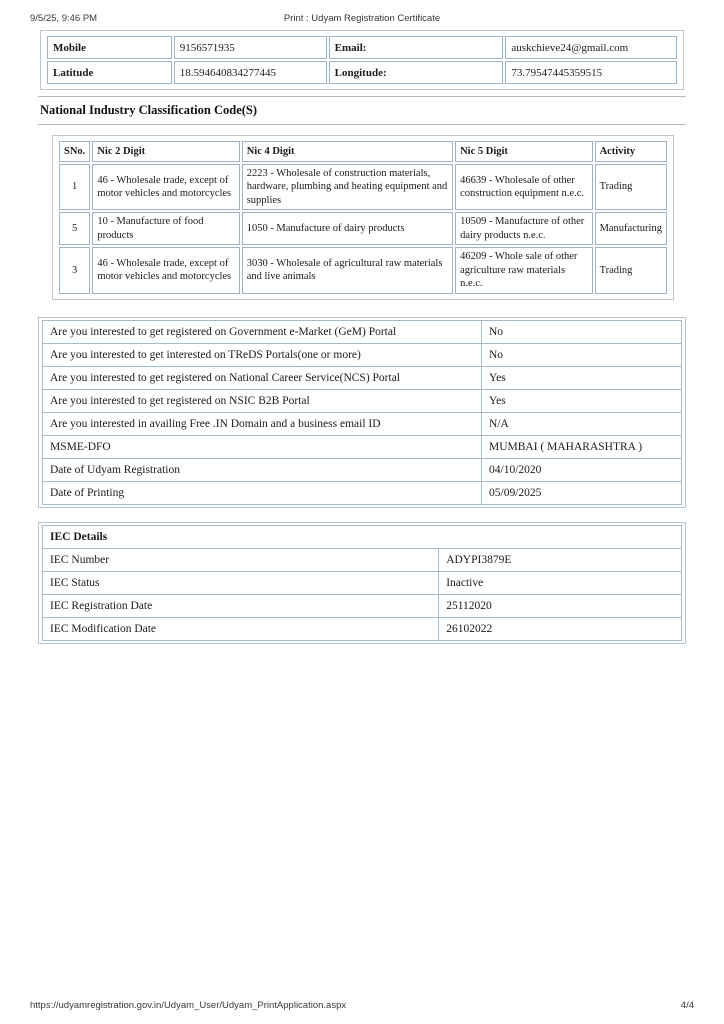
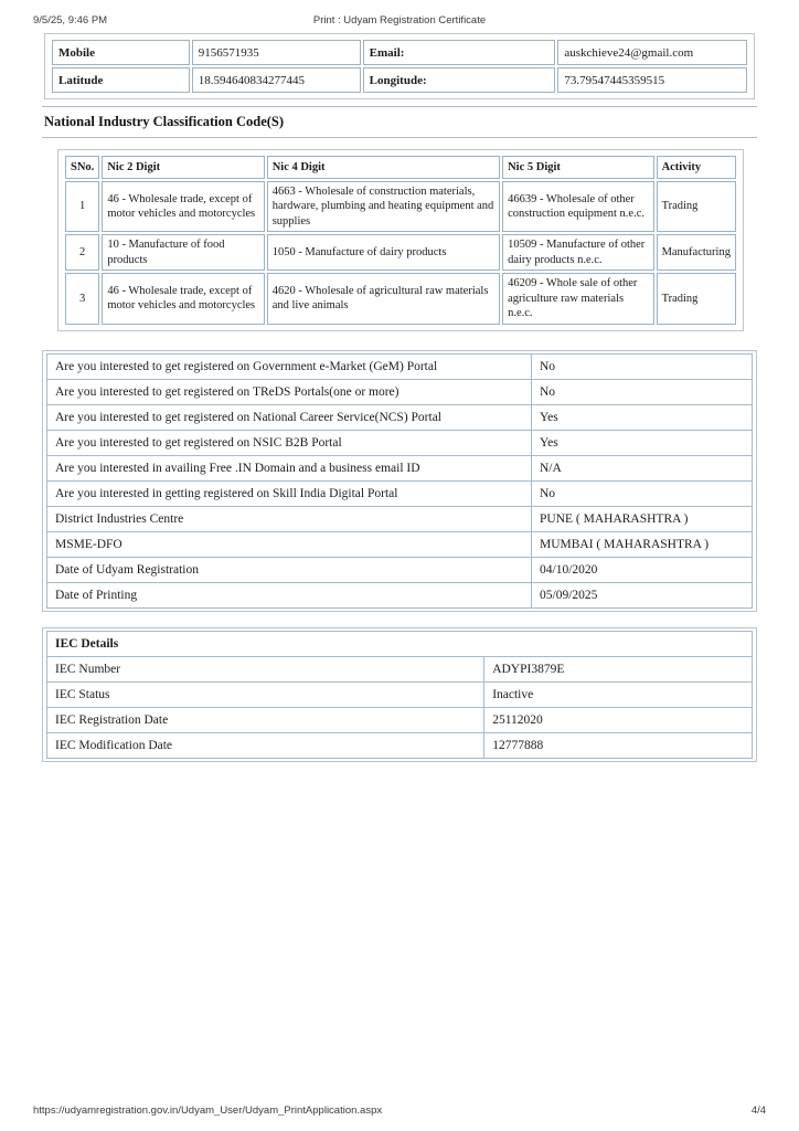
  9/5/25, 9:46 PM
  Print : Udyam Registration Certificate
  Mobile	9156571935	Email:	auskchieve24@gmail.com
  Latitude	18.594640834277445	Longitude:	73.79547445359515
  National Industry Classification Code(S)
  SNo.	Nic 2 Digit	Nic 4 Digit	Nic 5 Digit	Activity
- 1	46 - Wholesale trade, except of motor vehicles and motorcycles	2223 - Wholesale of construction materials, hardware, plumbing and heating equipment and supplies	46639 - Wholesale of other construction equipment n.e.c.	Trading
+ 1	46 - Wholesale trade, except of motor vehicles and motorcycles	4663 - Wholesale of construction materials, hardware, plumbing and heating equipment and supplies	46639 - Wholesale of other construction equipment n.e.c.	Trading
- 5	10 - Manufacture of food products	1050 - Manufacture of dairy products	10509 - Manufacture of other dairy products n.e.c.	Manufacturing
+ 2	10 - Manufacture of food products	1050 - Manufacture of dairy products	10509 - Manufacture of other dairy products n.e.c.	Manufacturing
- 3	46 - Wholesale trade, except of motor vehicles and motorcycles	3030 - Wholesale of agricultural raw materials and live animals	46209 - Whole sale of other agriculture raw materials n.e.c.	Trading
+ 3	46 - Wholesale trade, except of motor vehicles and motorcycles	4620 - Wholesale of agricultural raw materials and live animals	46209 - Whole sale of other agriculture raw materials n.e.c.	Trading
  Are you interested to get registered on Government e-Market (GeM) Portal	No
- Are you interested to get interested on TReDS Portals(one or more)	No
+ Are you interested to get registered on TReDS Portals(one or more)	No
  Are you interested to get registered on National Career Service(NCS) Portal	Yes
  Are you interested to get registered on NSIC B2B Portal	Yes
  Are you interested in availing Free .IN Domain and a business email ID	N/A
+ Are you interested in getting registered on Skill India Digital Portal	No
+ District Industries Centre	PUNE ( MAHARASHTRA )
  MSME-DFO	MUMBAI ( MAHARASHTRA )
  Date of Udyam Registration	04/10/2020
  Date of Printing	05/09/2025
  IEC Details
  IEC Number	ADYPI3879E
  IEC Status	Inactive
  IEC Registration Date	25112020
- IEC Modification Date	26102022
+ IEC Modification Date	12777888
  https://udyamregistration.gov.in/Udyam_User/Udyam_PrintApplication.aspx
  4/4
